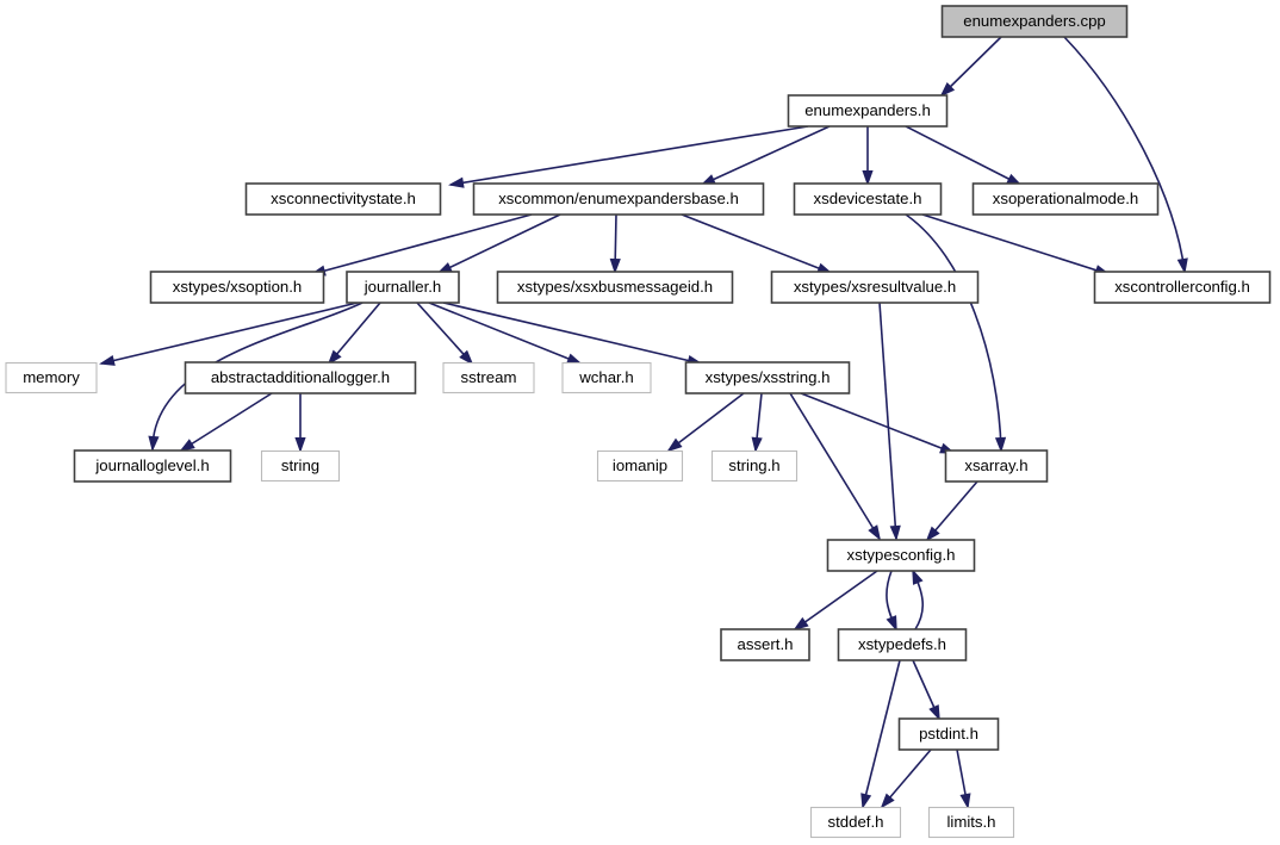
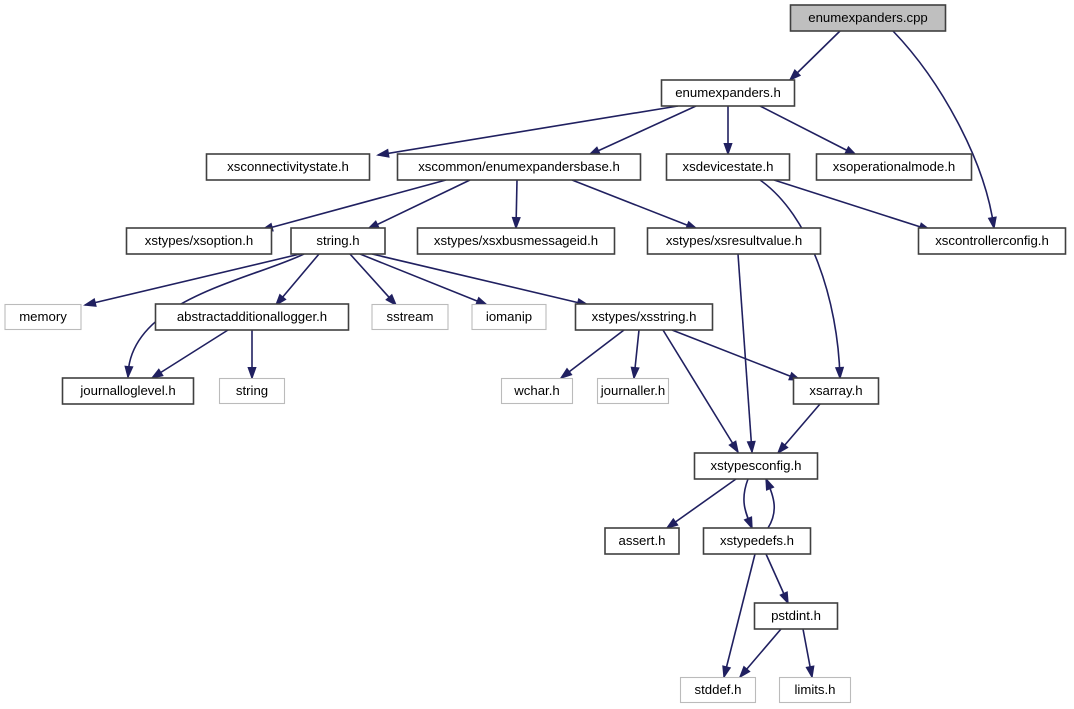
  enumexpanders.cpp
  enumexpanders.h
  xsconnectivitystate.h
  xscommon/enumexpandersbase.h
  xsdevicestate.h
  xsoperationalmode.h
  xstypes/xsoption.h
- journaller.h
+ string.h
  xstypes/xsxbusmessageid.h
  xstypes/xsresultvalue.h
  xscontrollerconfig.h
  memory
  abstractadditionallogger.h
  sstream
- wchar.h
+ iomanip
  xstypes/xsstring.h
  journalloglevel.h
  string
- iomanip
+ wchar.h
- string.h
+ journaller.h
  xsarray.h
  xstypesconfig.h
  assert.h
  xstypedefs.h
  pstdint.h
  stddef.h
  limits.h
